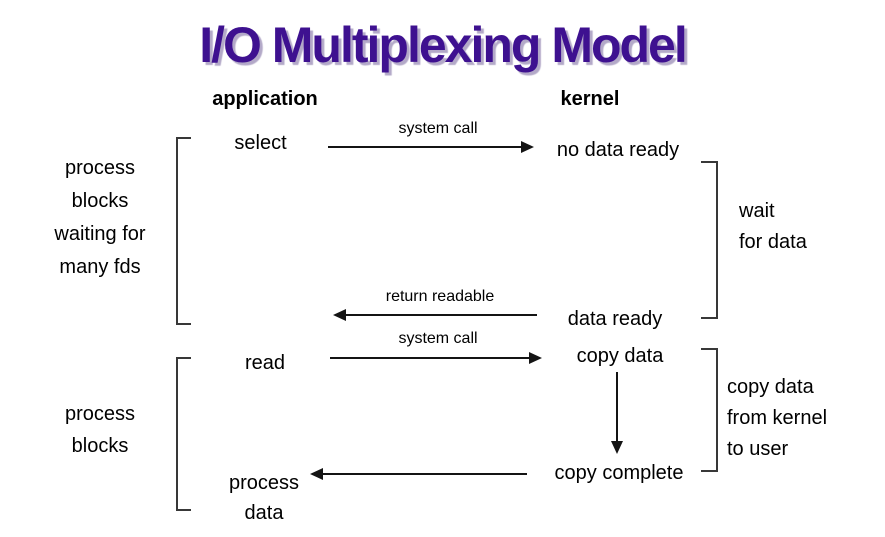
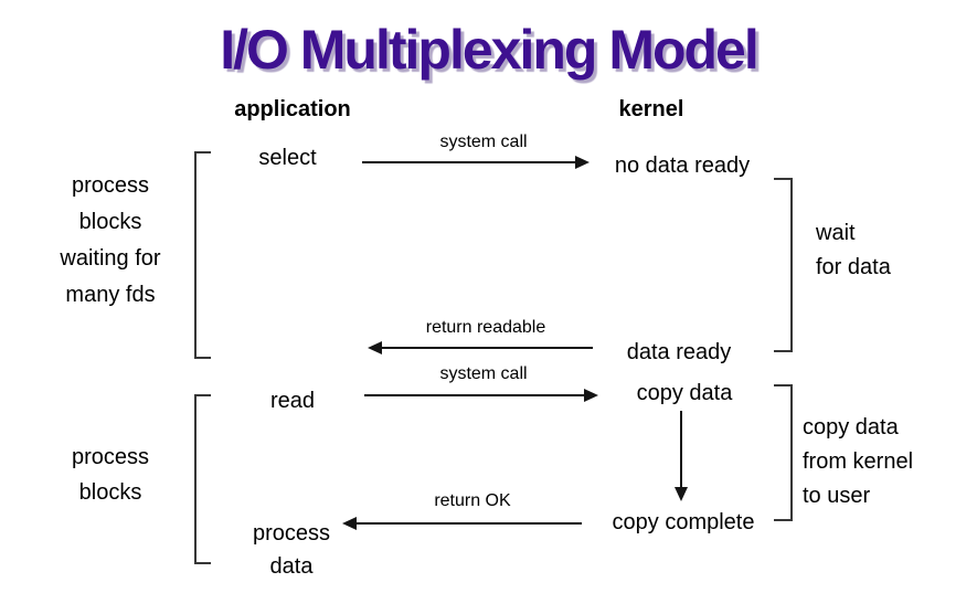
  I/O Multiplexing Model
  application
  kernel
  process
  blocks
  waiting for
  many fds
  process
  blocks
  wait
  for data
  copy data
  from kernel
  to user
  select
  read
  process
  data
  no data ready
  data ready
  copy data
  copy complete
  system call
  return readable
  system call
+ return OK
